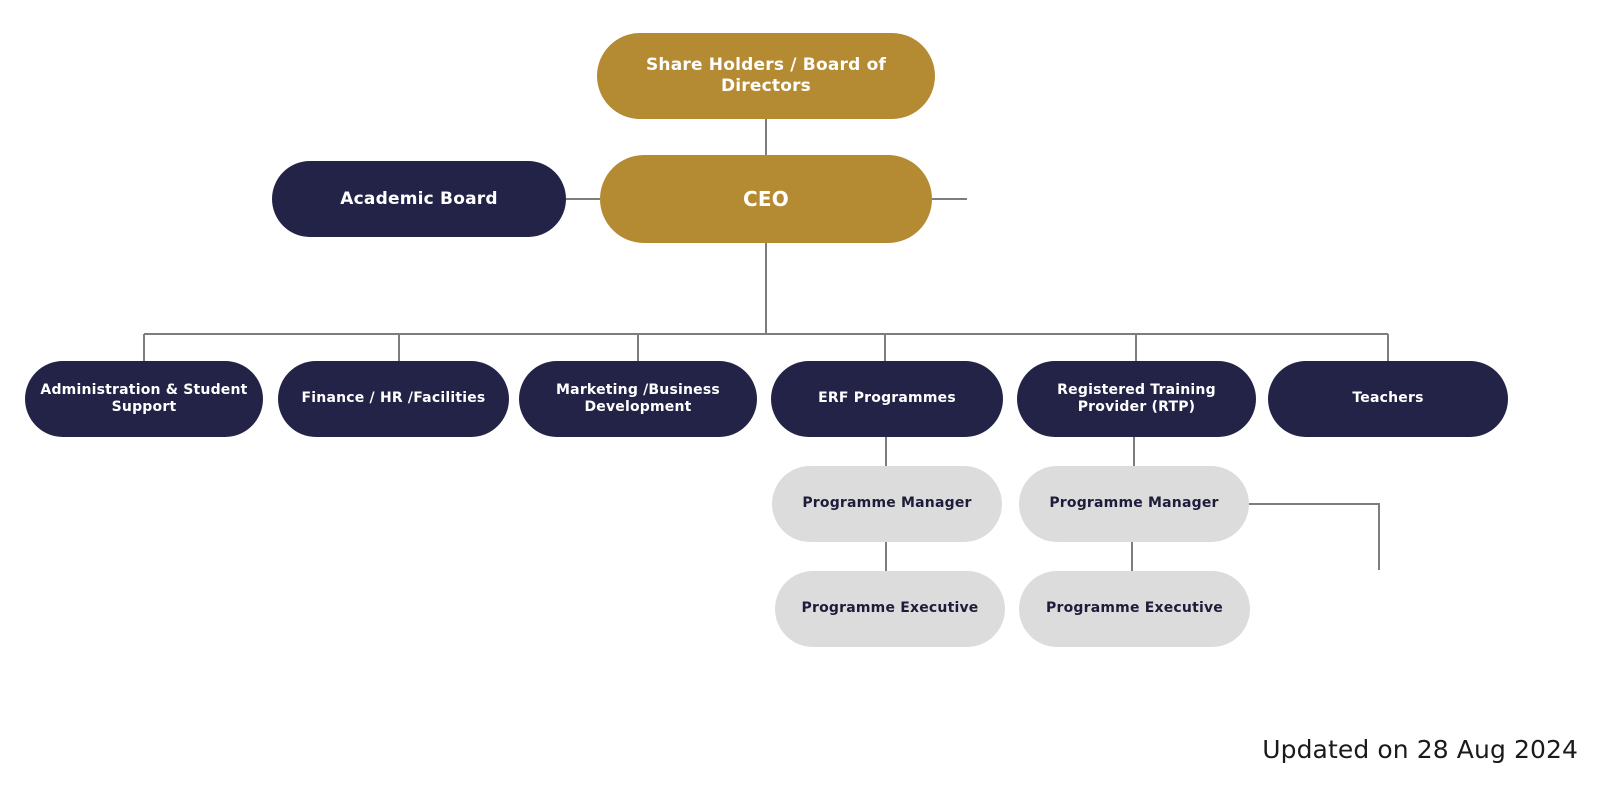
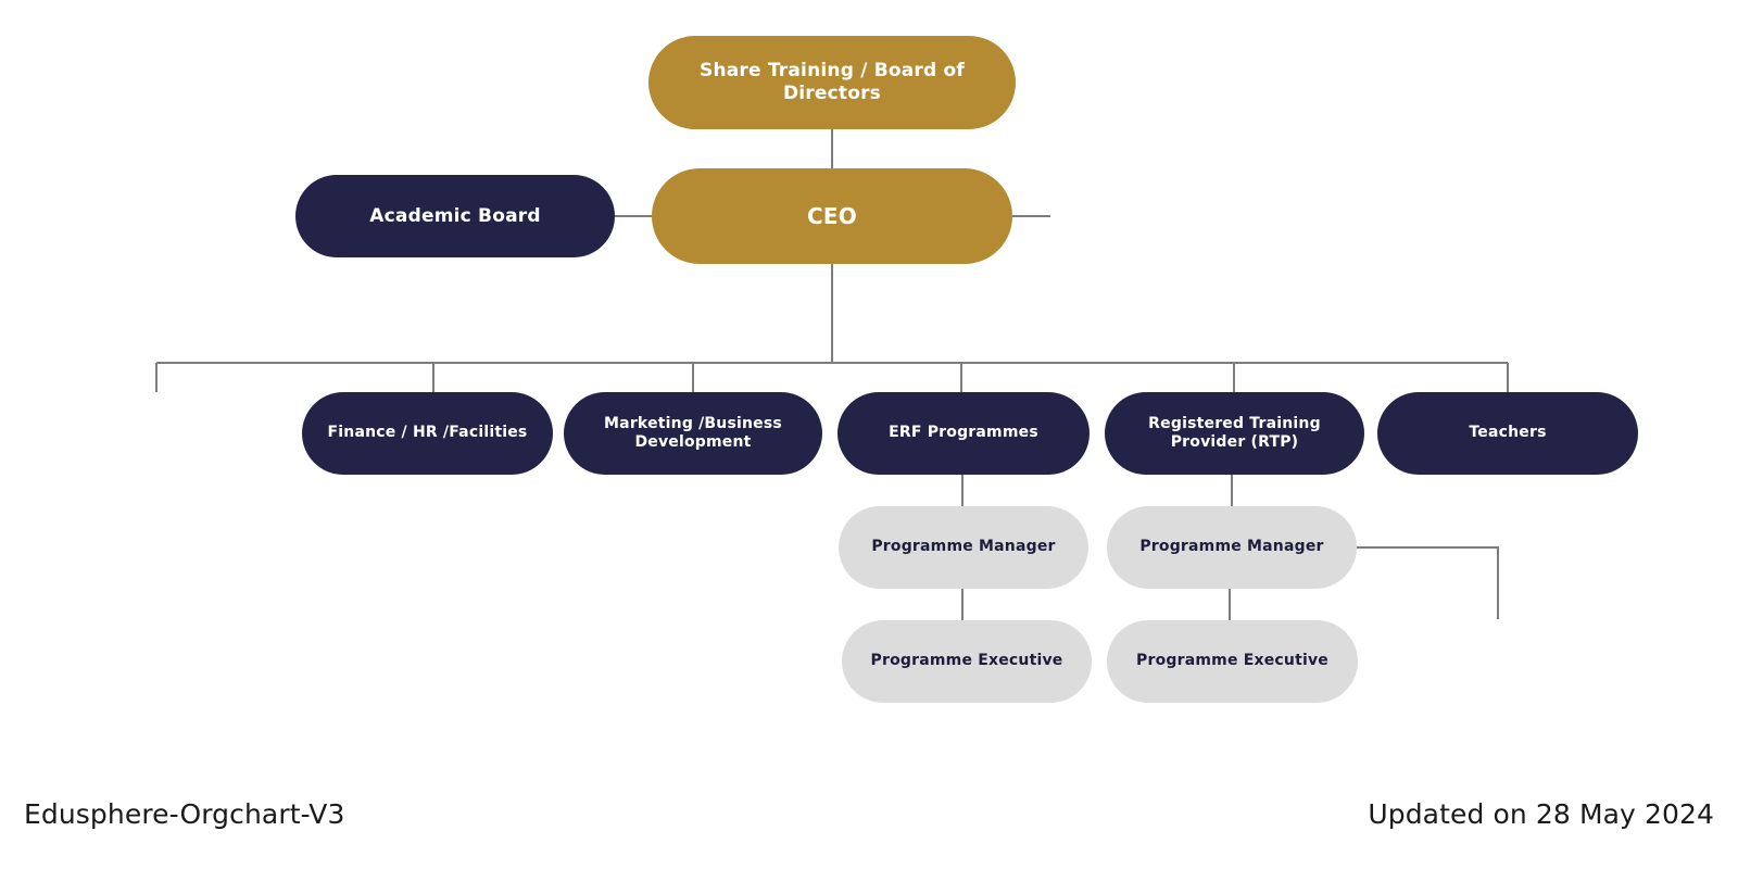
- Share Holders / Board of Directors
+ Share Training / Board of Directors
  Academic Board
  CEO
- Administration & Student Support
  Finance / HR /Facilities
  Marketing /Business Development
  ERF Programmes
  Registered Training Provider (RTP)
  Teachers
  Programme Manager
  Programme Manager
  Programme Executive
  Programme Executive
+ Edusphere-Orgchart-V3
- Updated on 28 Aug 2024
+ Updated on 28 May 2024
